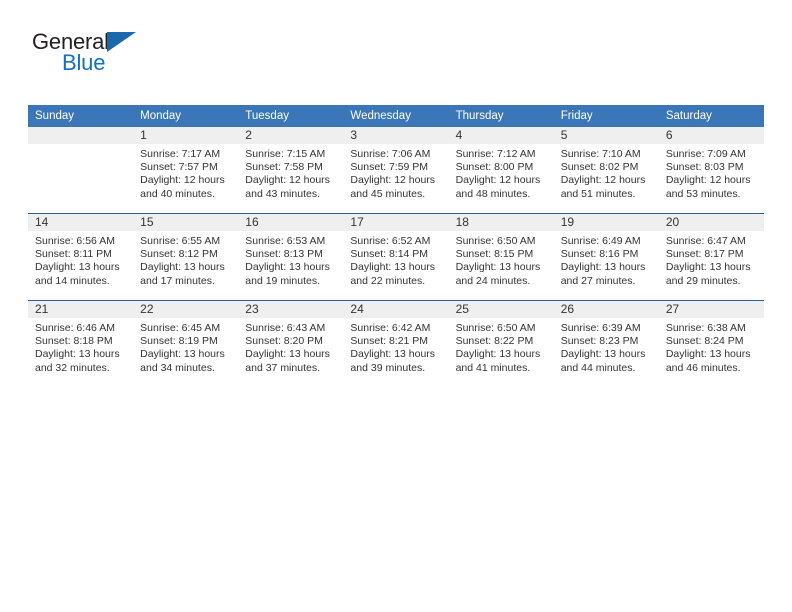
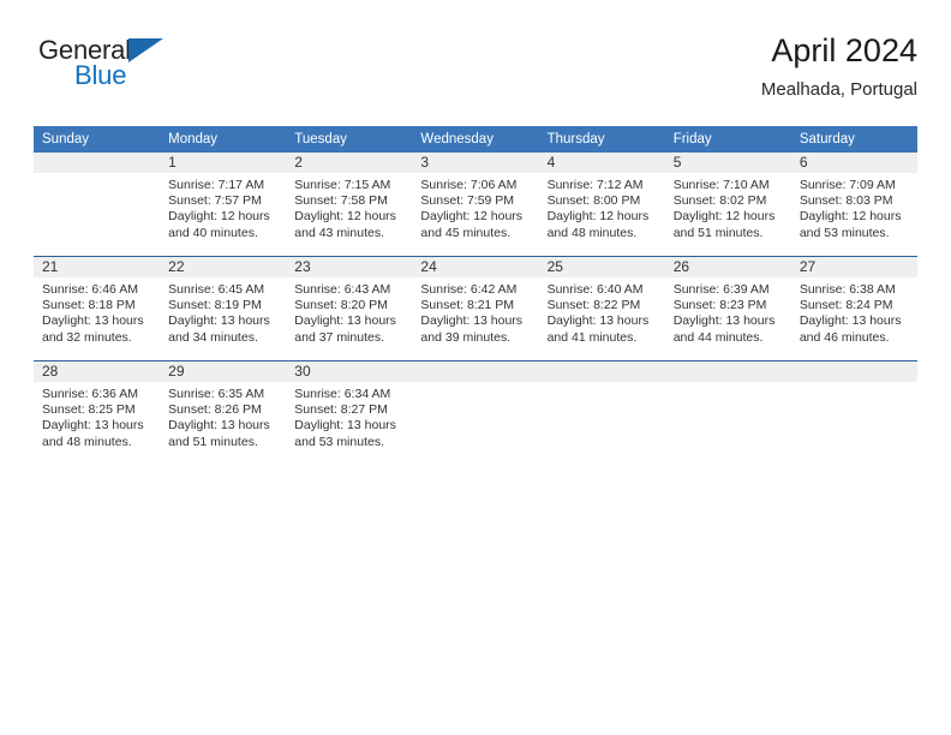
  General
  Blue
+ April 2024
+ Mealhada, Portugal
  Sunday	Monday	Tuesday	Wednesday	Thursday	Friday	Saturday
  	1Sunrise: 7:17 AMSunset: 7:57 PMDaylight: 12 hoursand 40 minutes.	2Sunrise: 7:15 AMSunset: 7:58 PMDaylight: 12 hoursand 43 minutes.	3Sunrise: 7:06 AMSunset: 7:59 PMDaylight: 12 hoursand 45 minutes.	4Sunrise: 7:12 AMSunset: 8:00 PMDaylight: 12 hoursand 48 minutes.	5Sunrise: 7:10 AMSunset: 8:02 PMDaylight: 12 hoursand 51 minutes.	6Sunrise: 7:09 AMSunset: 8:03 PMDaylight: 12 hoursand 53 minutes.
- 14Sunrise: 6:56 AMSunset: 8:11 PMDaylight: 13 hoursand 14 minutes.	15Sunrise: 6:55 AMSunset: 8:12 PMDaylight: 13 hoursand 17 minutes.	16Sunrise: 6:53 AMSunset: 8:13 PMDaylight: 13 hoursand 19 minutes.	17Sunrise: 6:52 AMSunset: 8:14 PMDaylight: 13 hoursand 22 minutes.	18Sunrise: 6:50 AMSunset: 8:15 PMDaylight: 13 hoursand 24 minutes.	19Sunrise: 6:49 AMSunset: 8:16 PMDaylight: 13 hoursand 27 minutes.	20Sunrise: 6:47 AMSunset: 8:17 PMDaylight: 13 hoursand 29 minutes.
- 21Sunrise: 6:46 AMSunset: 8:18 PMDaylight: 13 hoursand 32 minutes.	22Sunrise: 6:45 AMSunset: 8:19 PMDaylight: 13 hoursand 34 minutes.	23Sunrise: 6:43 AMSunset: 8:20 PMDaylight: 13 hoursand 37 minutes.	24Sunrise: 6:42 AMSunset: 8:21 PMDaylight: 13 hoursand 39 minutes.	25Sunrise: 6:50 AMSunset: 8:22 PMDaylight: 13 hoursand 41 minutes.	26Sunrise: 6:39 AMSunset: 8:23 PMDaylight: 13 hoursand 44 minutes.	27Sunrise: 6:38 AMSunset: 8:24 PMDaylight: 13 hoursand 46 minutes.
+ 21Sunrise: 6:46 AMSunset: 8:18 PMDaylight: 13 hoursand 32 minutes.	22Sunrise: 6:45 AMSunset: 8:19 PMDaylight: 13 hoursand 34 minutes.	23Sunrise: 6:43 AMSunset: 8:20 PMDaylight: 13 hoursand 37 minutes.	24Sunrise: 6:42 AMSunset: 8:21 PMDaylight: 13 hoursand 39 minutes.	25Sunrise: 6:40 AMSunset: 8:22 PMDaylight: 13 hoursand 41 minutes.	26Sunrise: 6:39 AMSunset: 8:23 PMDaylight: 13 hoursand 44 minutes.	27Sunrise: 6:38 AMSunset: 8:24 PMDaylight: 13 hoursand 46 minutes.
+ 28Sunrise: 6:36 AMSunset: 8:25 PMDaylight: 13 hoursand 48 minutes.	29Sunrise: 6:35 AMSunset: 8:26 PMDaylight: 13 hoursand 51 minutes.	30Sunrise: 6:34 AMSunset: 8:27 PMDaylight: 13 hoursand 53 minutes.
